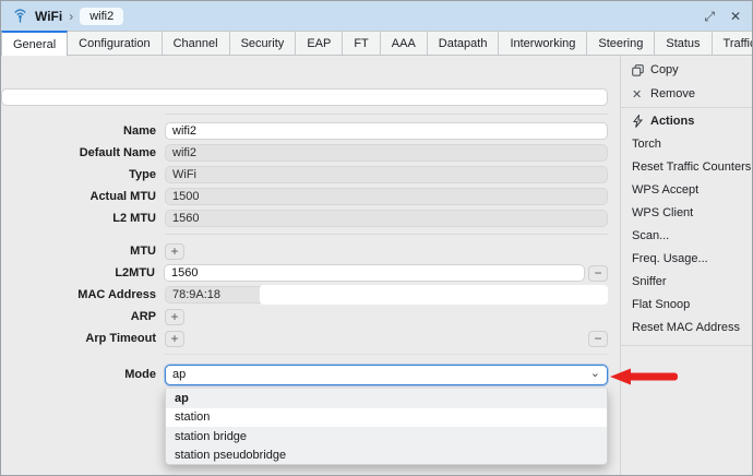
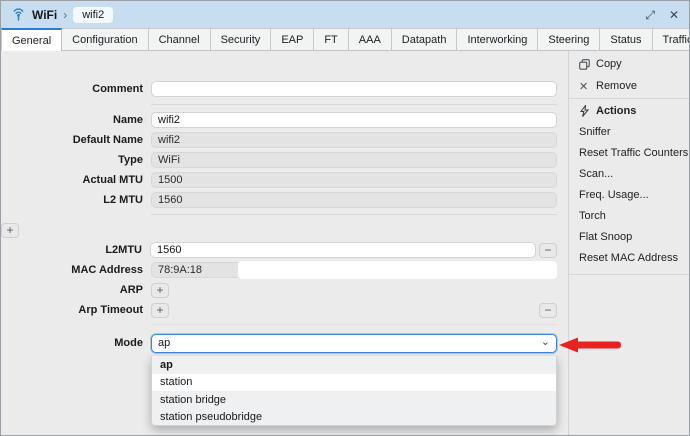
  WiFi
  ›
  wifi2
  ⤢
  ✕
  General
  Configuration
  Channel
  Security
  EAP
  FT
  AAA
  Datapath
  Interworking
  Steering
  Status
  Traffi
+ Comment
  Name
  wifi2
  Default Name
  wifi2
  Type
  WiFi
  Actual MTU
  1500
  L2 MTU
  1560
- MTU
  +
  L2MTU
  1560
  −
  MAC Address
  78:9A:18
  ARP
  +
  Arp Timeout
  +
  −
  Mode
  ap
  ⌄
  ap
  station
  station bridge
  station pseudobridge
  Copy
  ✕
  Remove
  Actions
- Torch
+ Sniffer
  Reset Traffic Counters
- WPS Accept
- WPS Client
  Scan...
  Freq. Usage...
- Sniffer
+ Torch
  Flat Snoop
  Reset MAC Address
